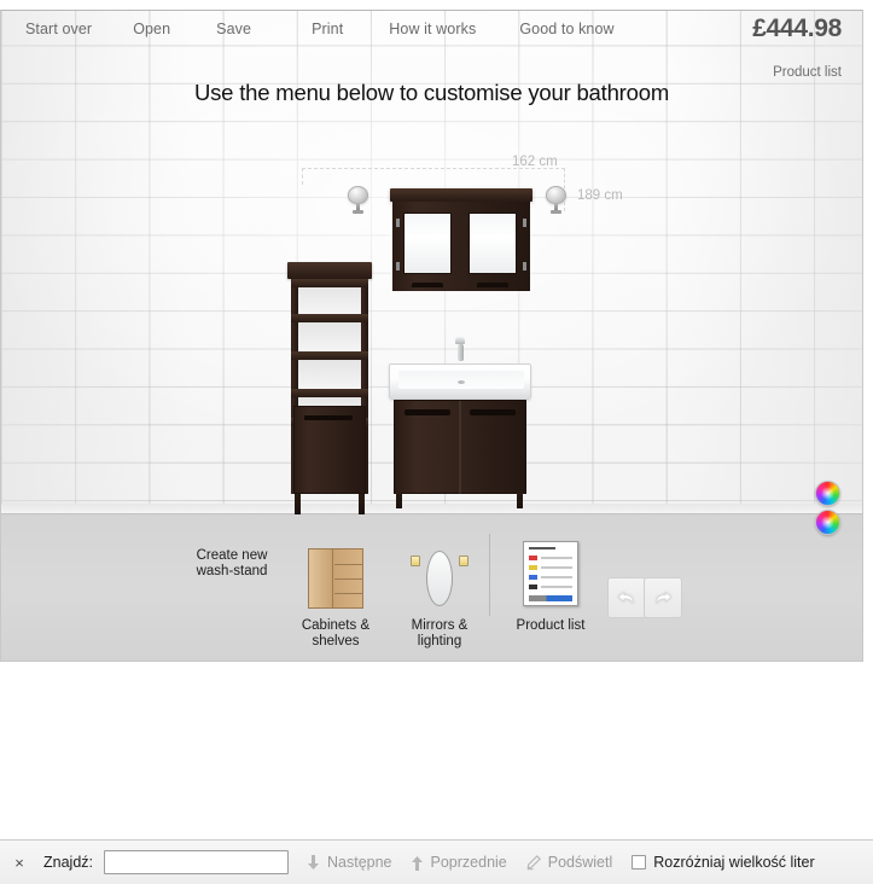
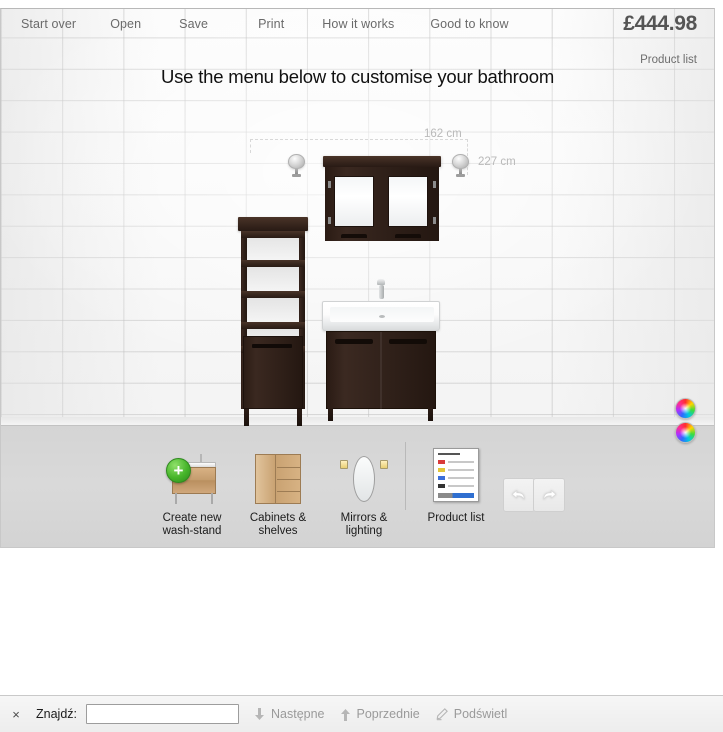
  162 cm
- 189 cm
+ 227 cm
  Start over
  Open
  Save
  Print
  How it works
  Good to know
  £444.98
  Product list
  Use the menu below to customise your bathroom
+ +
  Create new
  wash-stand
  Cabinets &
  shelves
  Mirrors &
  lighting
  Product list
  ×
  Znajdź:
  Następne
  Poprzednie
  Podświetl
- Rozróżniaj wielkość liter
